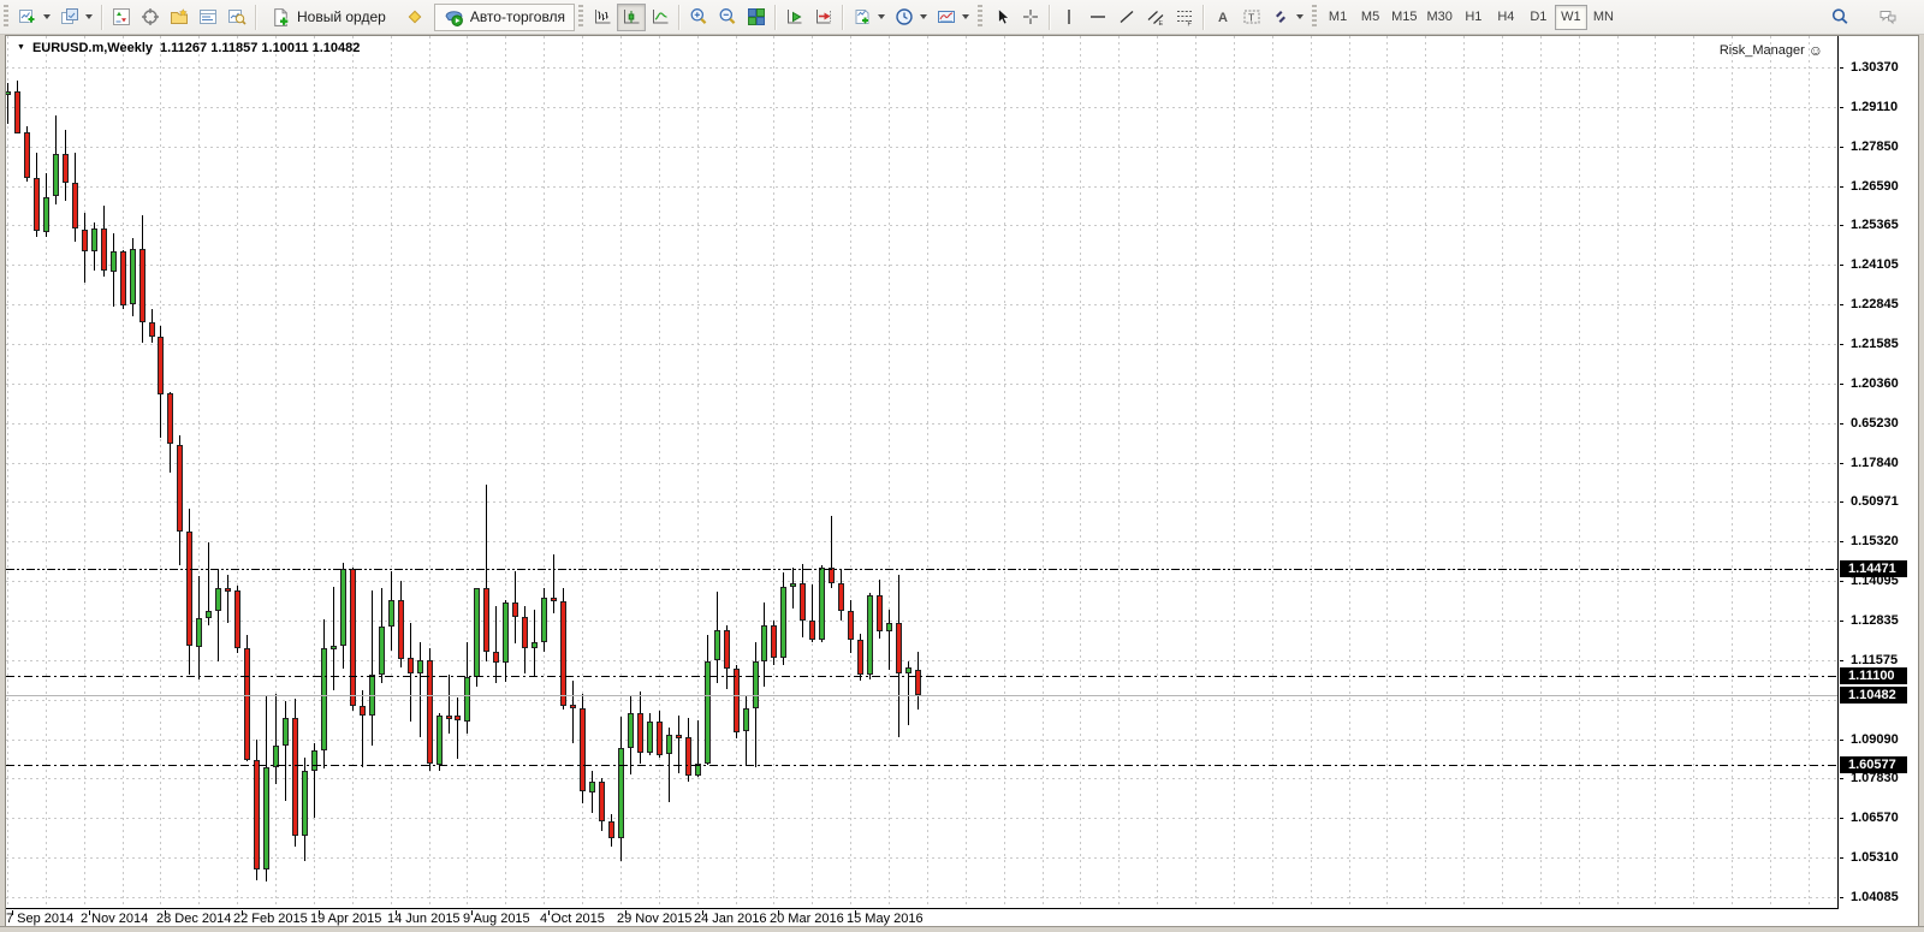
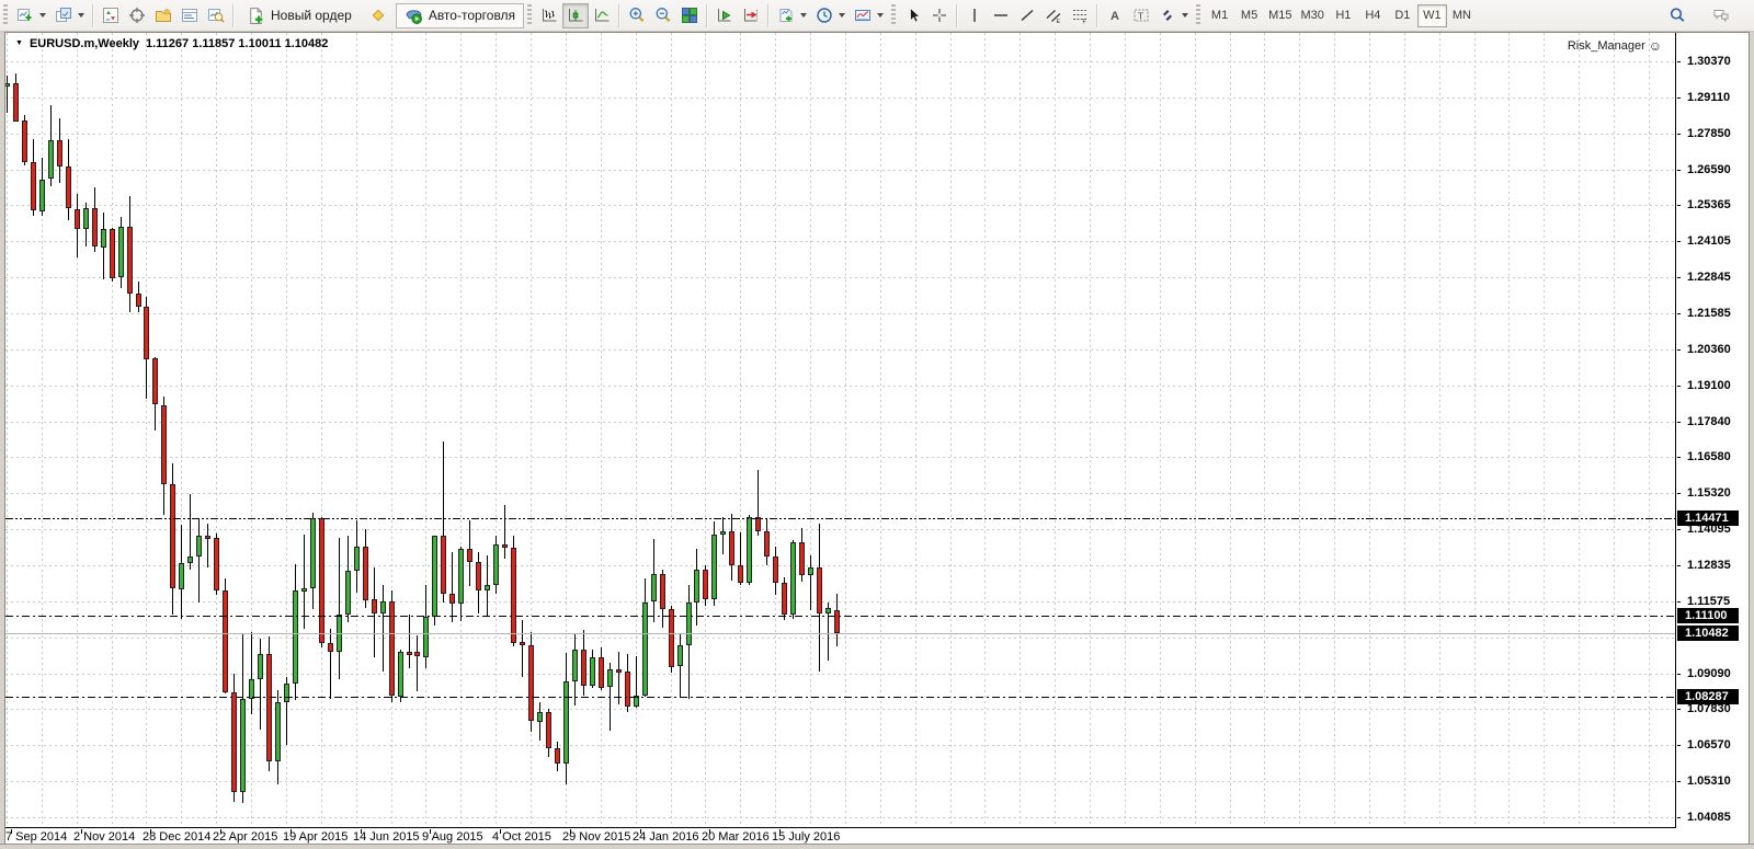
  Новый ордер
  Авто-торговля
  A
  T
  M1
  M5
  M15
  M30
  H1
  H4
  D1
  W1
  MN
  EURUSD.m,Weekly
  1.11267 1.11857 1.10011 1.10482
  Risk_Manager
  ☺
  1.30370
  1.29110
  1.27850
  1.26590
  1.25365
  1.24105
  1.22845
  1.21585
  1.20360
- 0.65230
+ 1.19100
  1.17840
- 0.50971
+ 1.16580
  1.15320
  1.14095
  1.12835
  1.11575
  1.09090
  1.07830
  1.06570
  1.05310
  1.04085
  1.14471
  1.11100
  1.10482
- 1.60577
+ 1.08287
  7 Sep 2014
  2 Nov 2014
  28 Dec 2014
- 22 Feb 2015
+ 22 Apr 2015
  19 Apr 2015
  14 Jun 2015
  9 Aug 2015
  4 Oct 2015
  29 Nov 2015
  24 Jan 2016
  20 Mar 2016
- 15 May 2016
+ 15 July 2016
